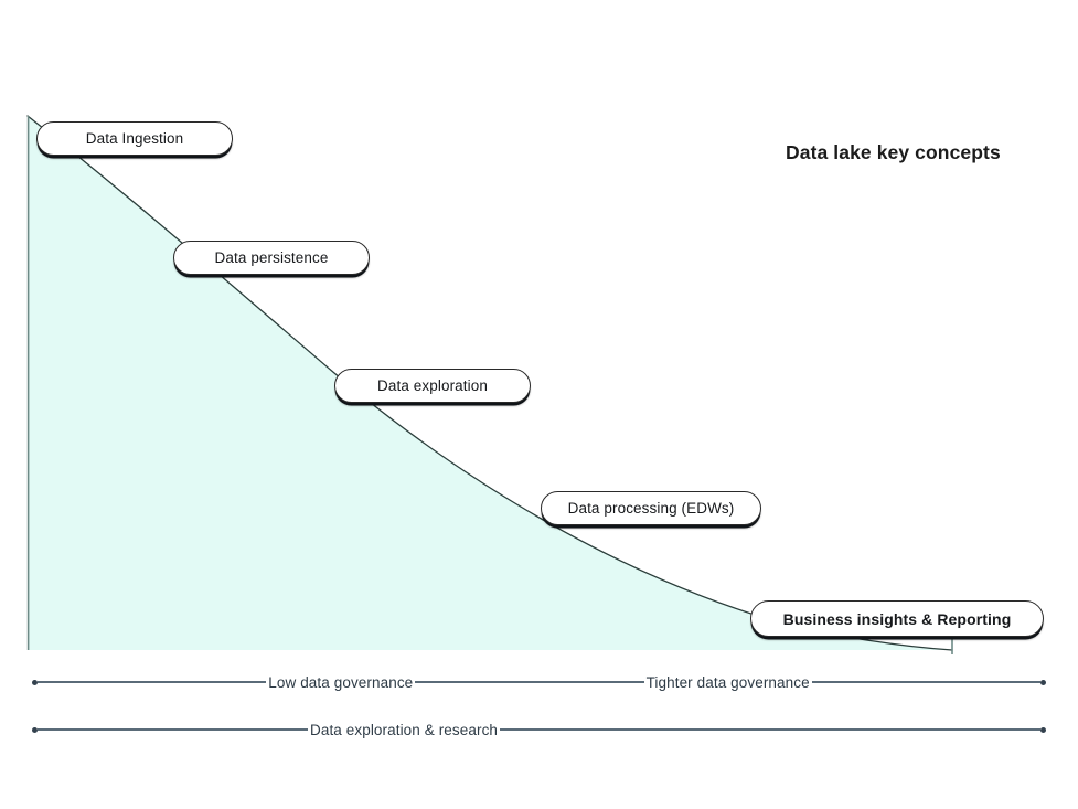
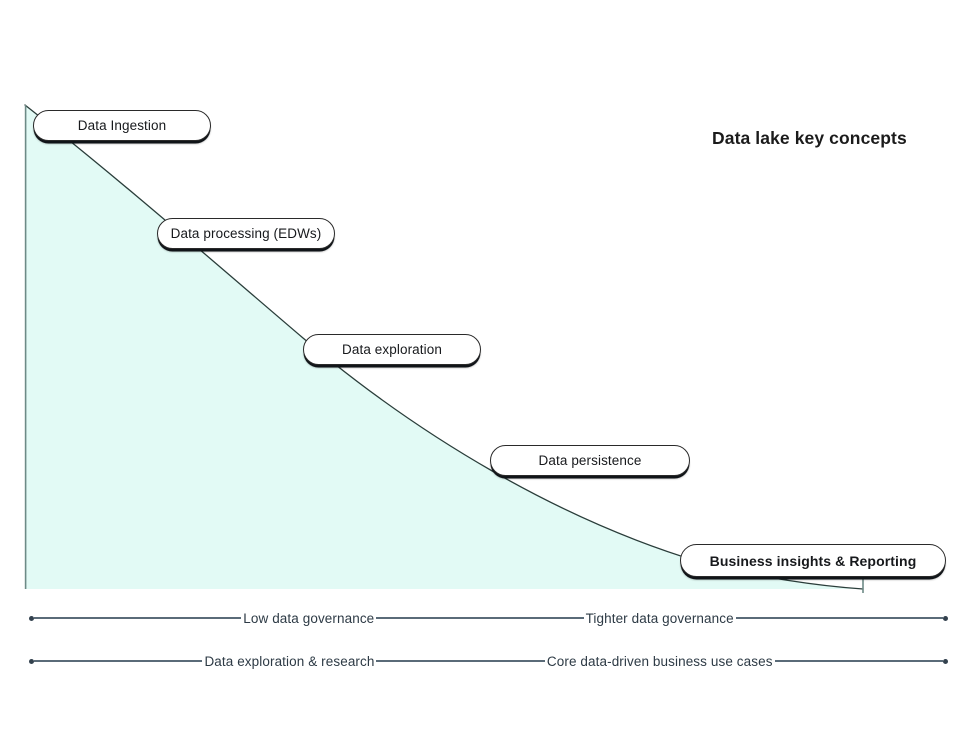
  Data lake key concepts
  Data Ingestion
- Data persistence
+ Data processing (EDWs)
  Data exploration
- Data processing (EDWs)
+ Data persistence
  Business insights & Reporting
  Low data governance
  Tighter data governance
  Data exploration & research
+ Core data-driven business use cases
